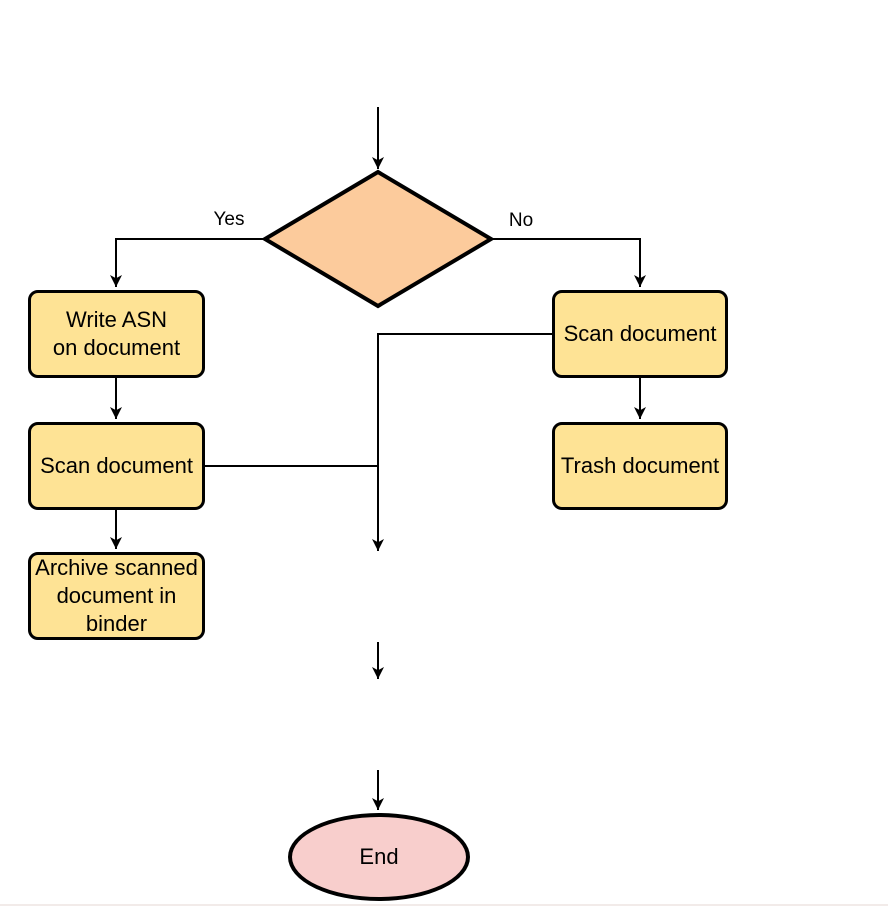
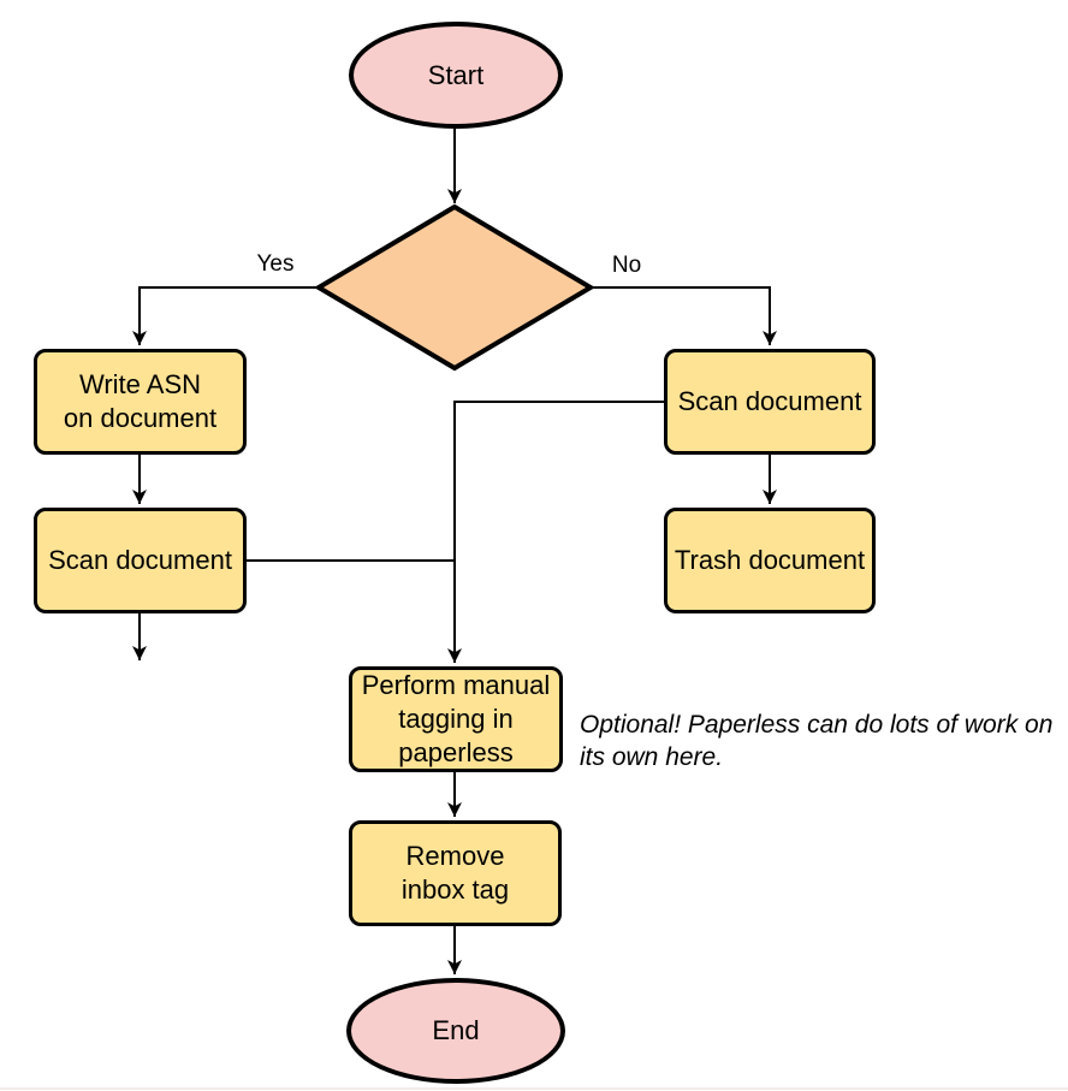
+ Start
  Yes
  No
  Write ASN
  on document
  Scan document
- Archive scanned
- document in
- binder
  Scan document
  Trash document
+ Perform manual
+ tagging in
+ paperless
+ Remove
+ inbox tag
  End
+ Optional! Paperless can do lots of work on
+ its own here.
